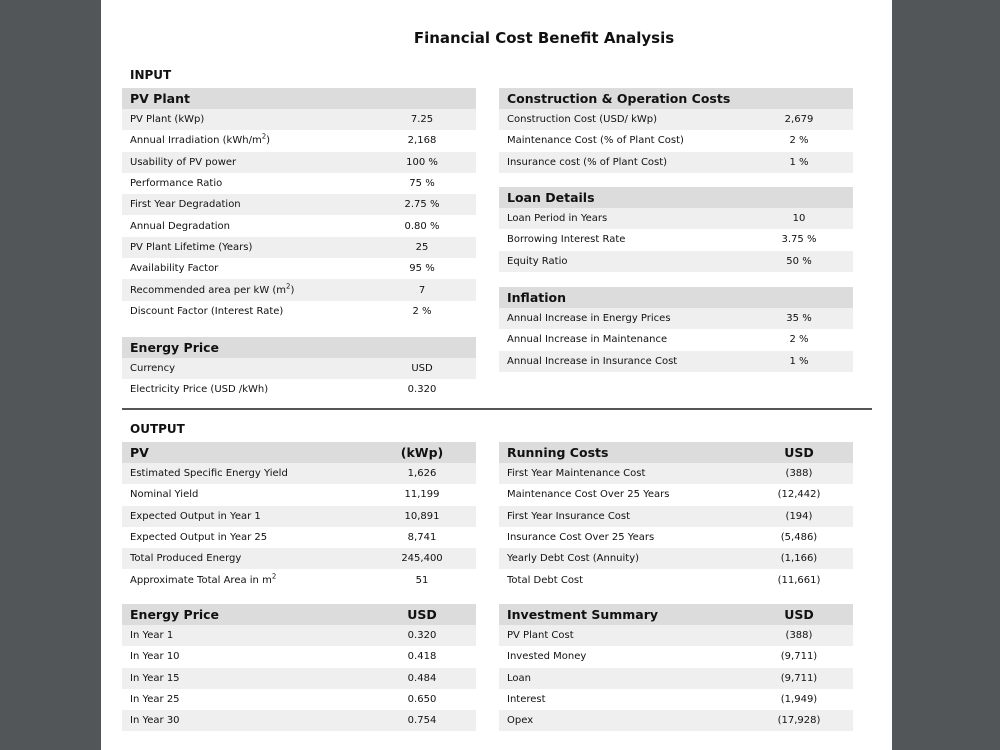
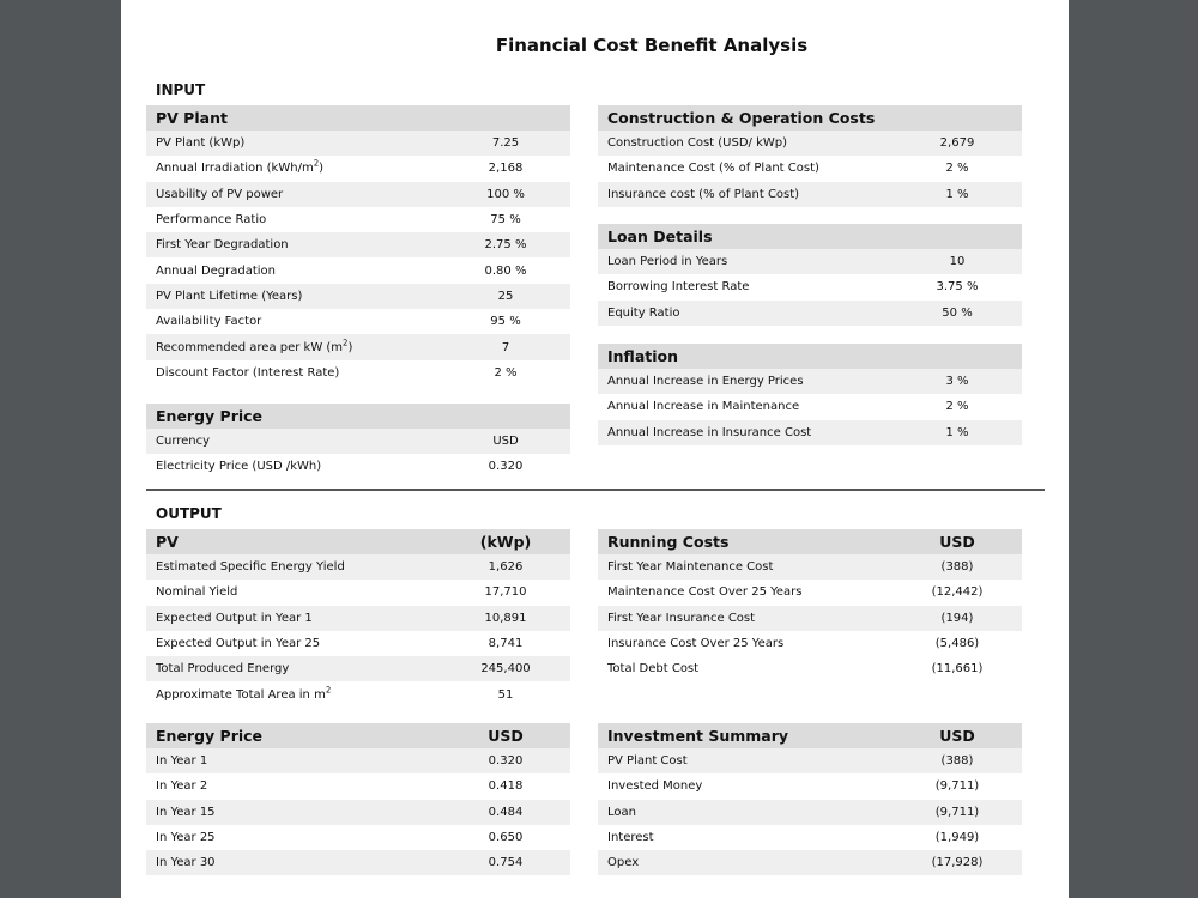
  Financial Cost Benefit Analysis
  INPUT
  PV Plant
  PV Plant (kWp)
  7.25
  Annual Irradiation (kWh/m2)
  2,168
  Usability of PV power
  100 %
  Performance Ratio
  75 %
  First Year Degradation
  2.75 %
  Annual Degradation
  0.80 %
  PV Plant Lifetime (Years)
  25
  Availability Factor
  95 %
  Recommended area per kW (m2)
  7
  Discount Factor (Interest Rate)
  2 %
  Energy Price
  Currency
  USD
  Electricity Price (USD /kWh)
  0.320
  Construction & Operation Costs
  Construction Cost (USD/ kWp)
  2,679
  Maintenance Cost (% of Plant Cost)
  2 %
  Insurance cost (% of Plant Cost)
  1 %
  Loan Details
  Loan Period in Years
  10
  Borrowing Interest Rate
  3.75 %
  Equity Ratio
  50 %
  Inflation
  Annual Increase in Energy Prices
- 35 %
+ 3 %
  Annual Increase in Maintenance
  2 %
  Annual Increase in Insurance Cost
  1 %
  OUTPUT
  PV
  (kWp)
  Estimated Specific Energy Yield
  1,626
  Nominal Yield
- 11,199
+ 17,710
  Expected Output in Year 1
  10,891
  Expected Output in Year 25
  8,741
  Total Produced Energy
  245,400
  Approximate Total Area in m2
  51
  Running Costs
  USD
  First Year Maintenance Cost
  (388)
  Maintenance Cost Over 25 Years
  (12,442)
  First Year Insurance Cost
  (194)
  Insurance Cost Over 25 Years
  (5,486)
- Yearly Debt Cost (Annuity)
- (1,166)
  Total Debt Cost
  (11,661)
  Energy Price
  USD
  In Year 1
  0.320
- In Year 10
+ In Year 2
  0.418
  In Year 15
  0.484
  In Year 25
  0.650
  In Year 30
  0.754
  Investment Summary
  USD
  PV Plant Cost
  (388)
  Invested Money
  (9,711)
  Loan
  (9,711)
  Interest
  (1,949)
  Opex
  (17,928)
